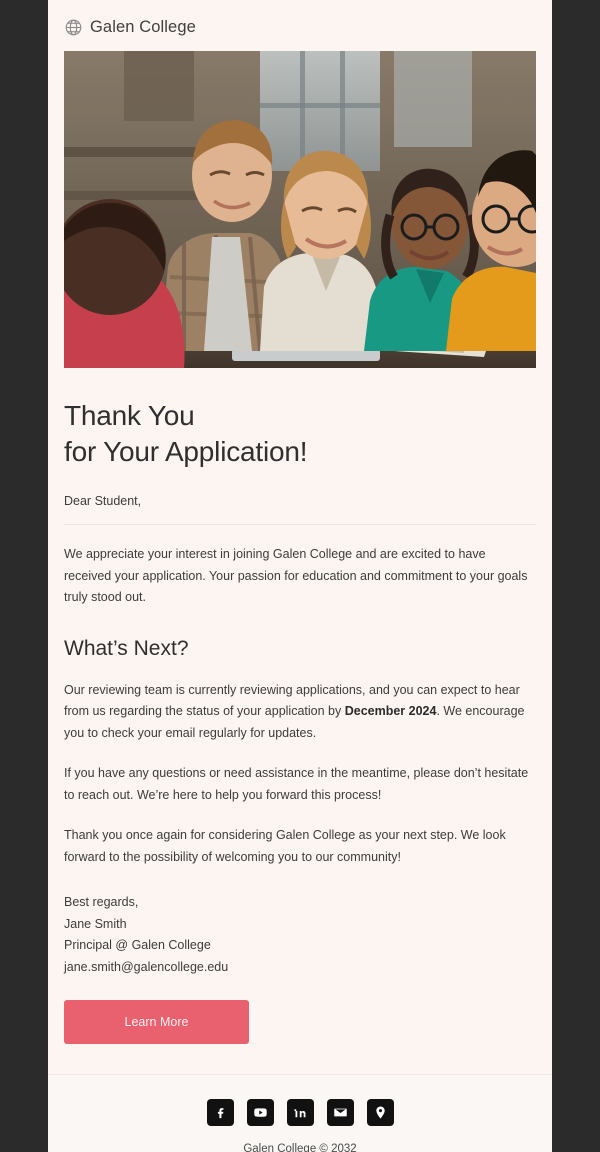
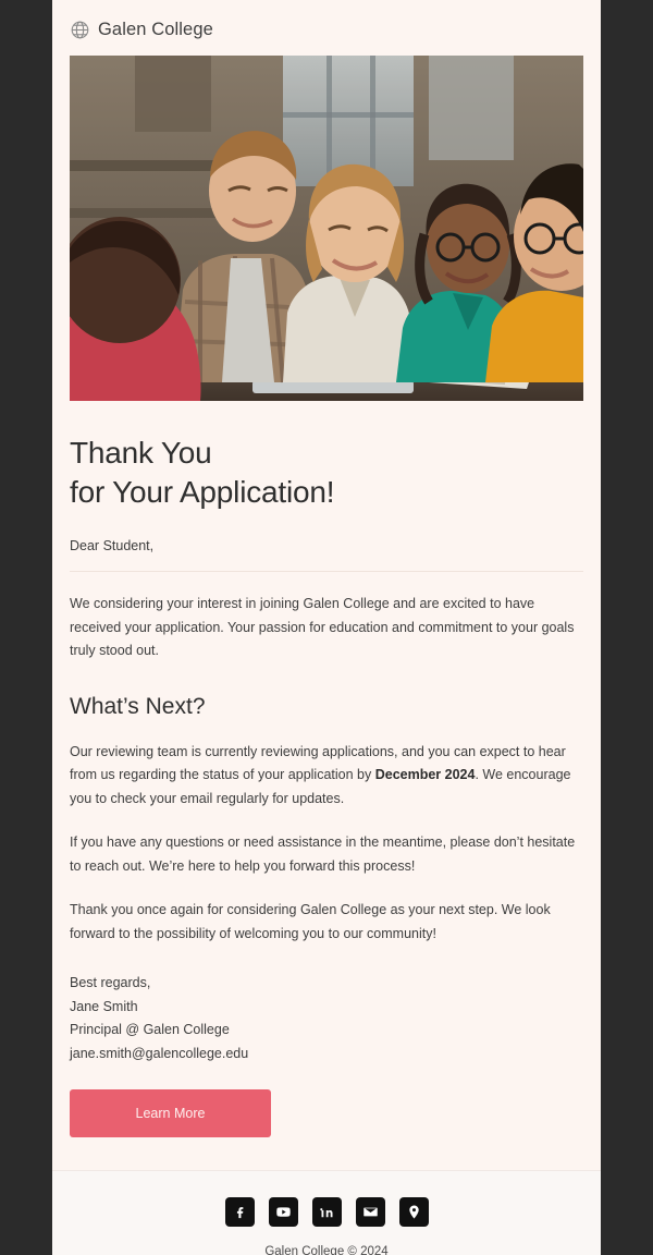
  Galen College
  Thank You
  for Your Application!
  Dear Student,
- We appreciate your interest in joining Galen College and are excited to have received your application. Your passion for education and commitment to your goals truly stood out.
+ We considering your interest in joining Galen College and are excited to have received your application. Your passion for education and commitment to your goals truly stood out.
  What’s Next?
  Our reviewing team is currently reviewing applications, and you can expect to hear from us regarding the status of your application by December 2024. We encourage you to check your email regularly for updates.
  If you have any questions or need assistance in the meantime, please don’t hesitate to reach out. We’re here to help you forward this process!
  Thank you once again for considering Galen College as your next step. We look forward to the possibility of welcoming you to our community!
  Best regards,
  Jane Smith
  Principal @ Galen College
  jane.smith@galencollege.edu
  Learn More
- Galen College © 2032
+ Galen College © 2024
